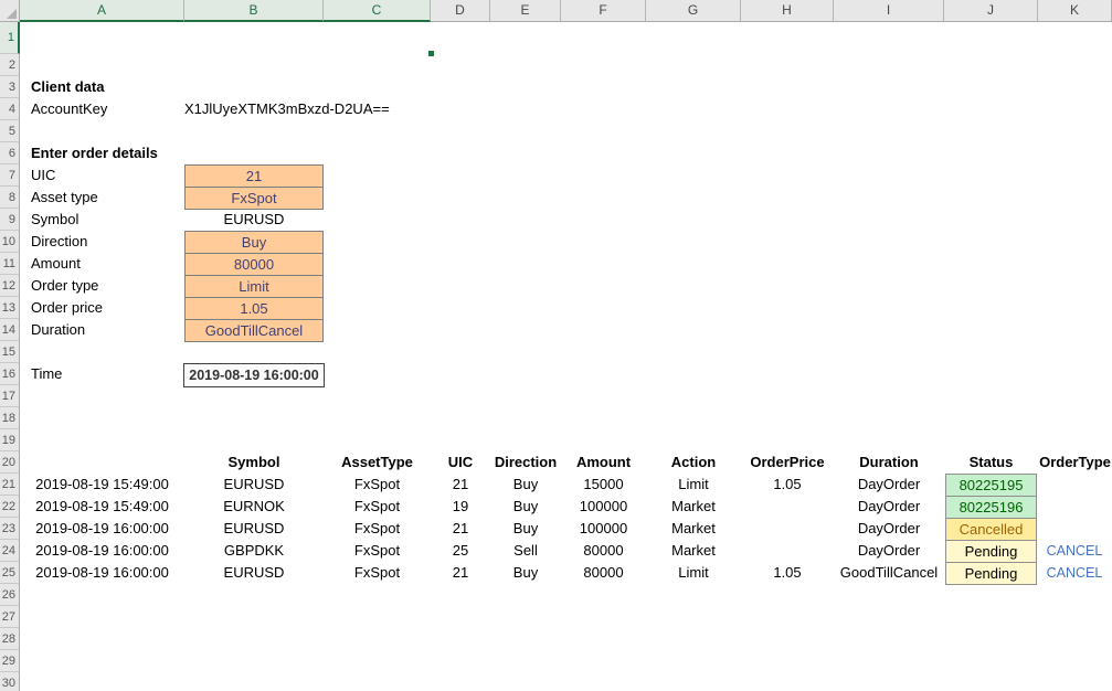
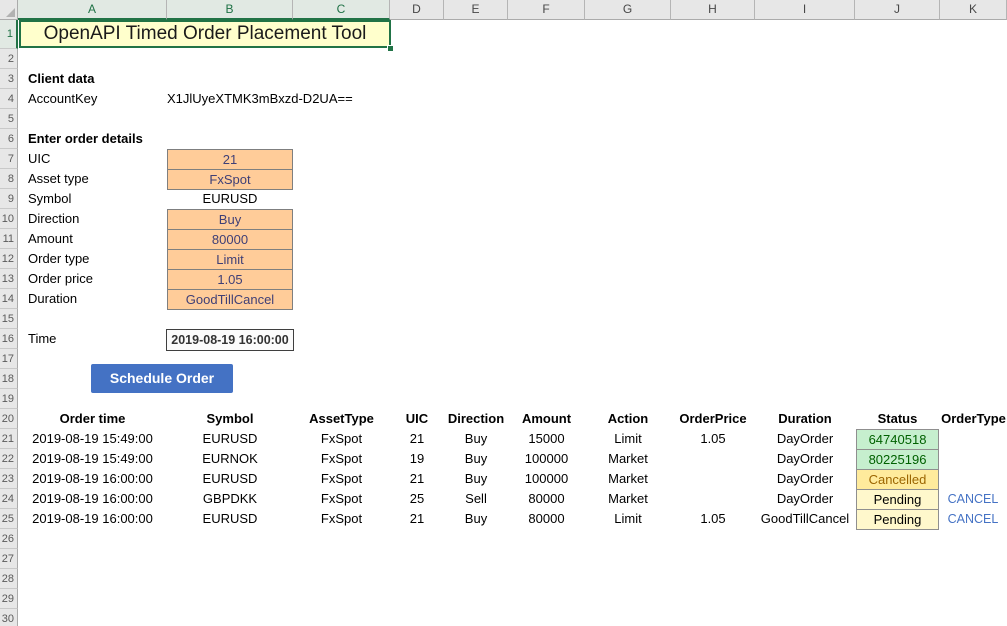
+ OpenAPI Timed Order Placement Tool
  Client data
  AccountKey
  X1JlUyeXTMK3mBxzd-D2UA==
  Enter order details
  Time
  2019-08-19 16:00:00
+ Schedule Order
  A
  B
  C
  D
  E
  F
  G
  H
  I
  J
  K
  1
  2
  3
  4
  5
  6
  7
  8
  9
  10
  11
  12
  13
  14
  15
  16
  17
  18
  19
  20
  21
  22
  23
  24
  25
  26
  27
  28
  29
  30
  UIC
  21
  Asset type
  FxSpot
  Symbol
  EURUSD
  Direction
  Buy
  Amount
  80000
  Order type
  Limit
  Order price
  1.05
  Duration
  GoodTillCancel
+ Order time
  Symbol
  AssetType
  UIC
  Direction
  Amount
  Action
  OrderPrice
  Duration
  Status
  OrderType
  2019-08-19 15:49:00
  EURUSD
  FxSpot
  21
  Buy
  15000
  Limit
  1.05
  DayOrder
- 80225195
+ 64740518
  2019-08-19 15:49:00
  EURNOK
  FxSpot
  19
  Buy
  100000
  Market
  DayOrder
  80225196
  2019-08-19 16:00:00
  EURUSD
  FxSpot
  21
  Buy
  100000
  Market
  DayOrder
  Cancelled
  2019-08-19 16:00:00
  GBPDKK
  FxSpot
  25
  Sell
  80000
  Market
  DayOrder
  Pending
  CANCEL
  2019-08-19 16:00:00
  EURUSD
  FxSpot
  21
  Buy
  80000
  Limit
  1.05
  GoodTillCancel
  Pending
  CANCEL
